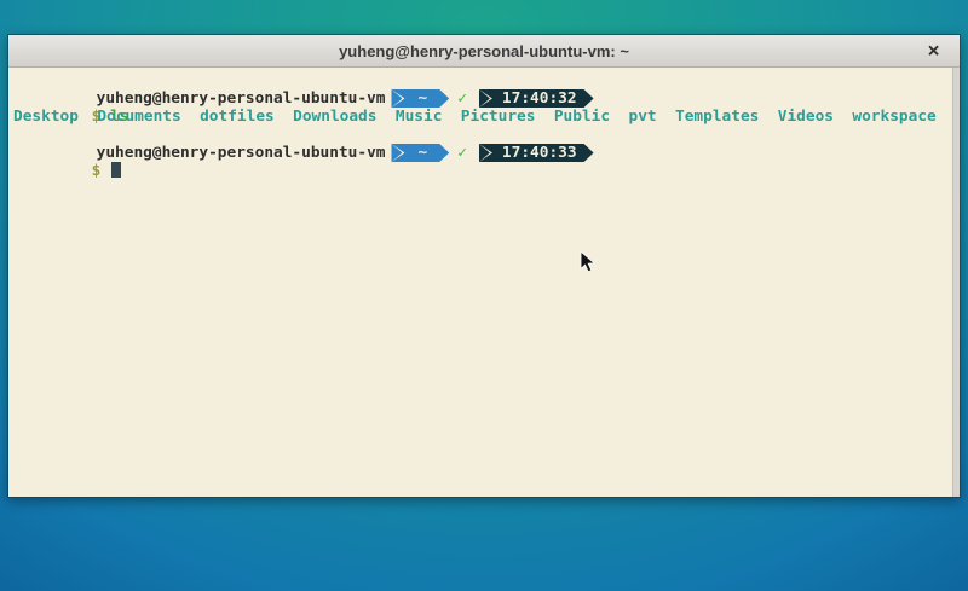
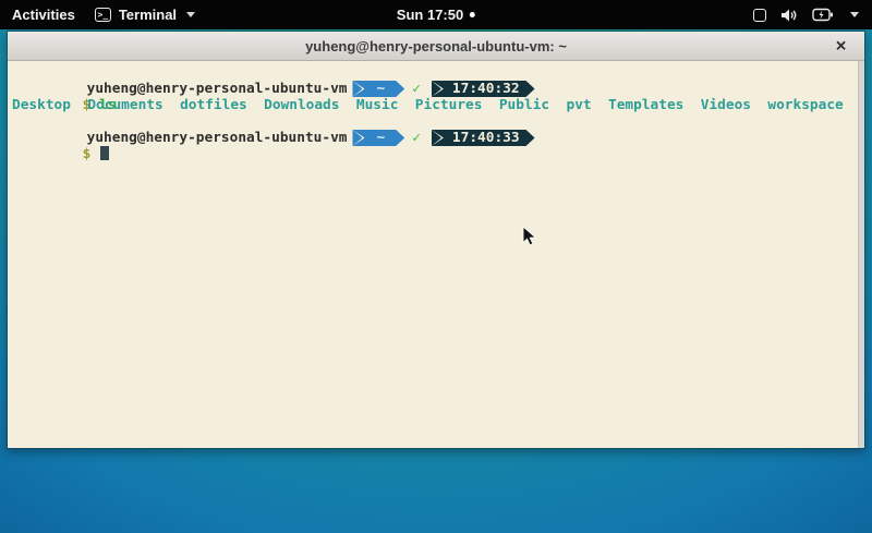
+ Activities
+ >_
+ Terminal
+ Sun 17:50
  yuheng@henry-personal-ubuntu-vm: ~
  ✕
  yuheng@henry-personal-ubuntu-vm ~ ✓ 17:40:32
  $ ls
  Desktop Documents dotfiles Downloads Music Pictures Public pvt Templates Videos workspace
  yuheng@henry-personal-ubuntu-vm ~ ✓ 17:40:33
  $
